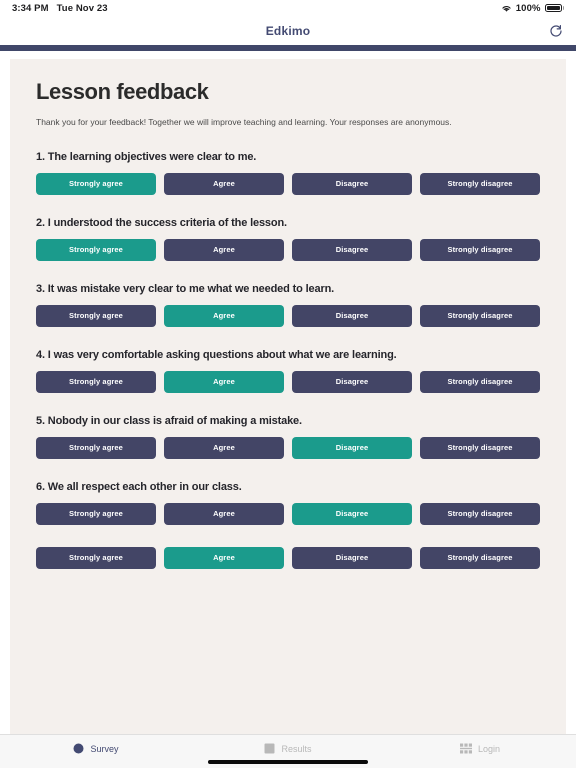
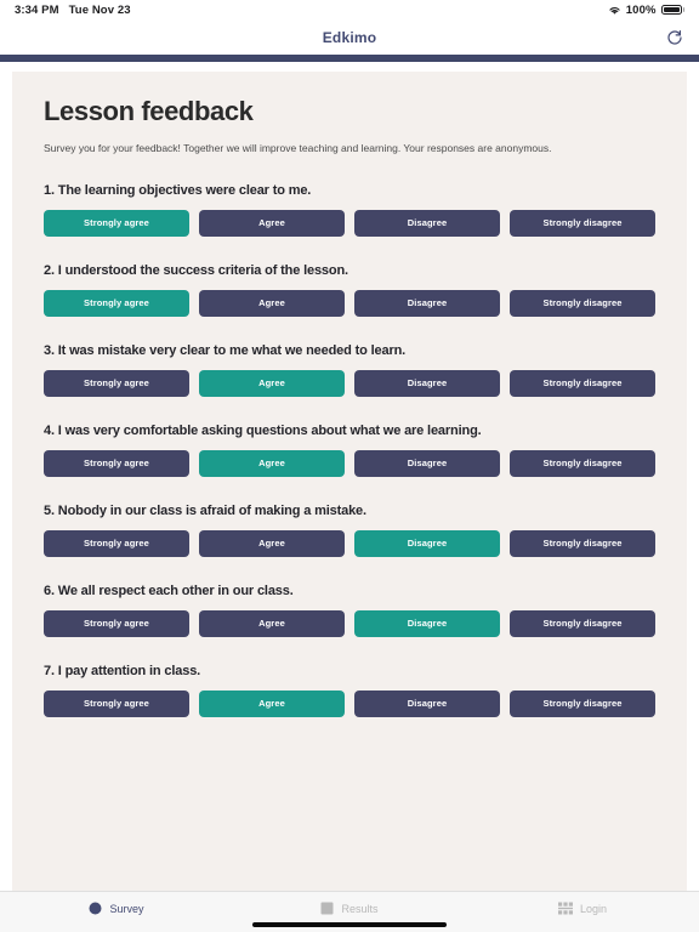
  3:34 PM
  Tue Nov 23
  100%
  Edkimo
  Lesson feedback
- Thank you for your feedback! Together we will improve teaching and learning. Your responses are anonymous.
+ Survey you for your feedback! Together we will improve teaching and learning. Your responses are anonymous.
  1. The learning objectives were clear to me.
  Strongly agree
  Agree
  Disagree
  Strongly disagree
  2. I understood the success criteria of the lesson.
  Strongly agree
  Agree
  Disagree
  Strongly disagree
  3. It was mistake very clear to me what we needed to learn.
  Strongly agree
  Agree
  Disagree
  Strongly disagree
  4. I was very comfortable asking questions about what we are learning.
  Strongly agree
  Agree
  Disagree
  Strongly disagree
  5. Nobody in our class is afraid of making a mistake.
  Strongly agree
  Agree
  Disagree
  Strongly disagree
  6. We all respect each other in our class.
  Strongly agree
  Agree
  Disagree
  Strongly disagree
+ 7. I pay attention in class.
  Strongly agree
  Agree
  Disagree
  Strongly disagree
  Survey
  Results
  Login
